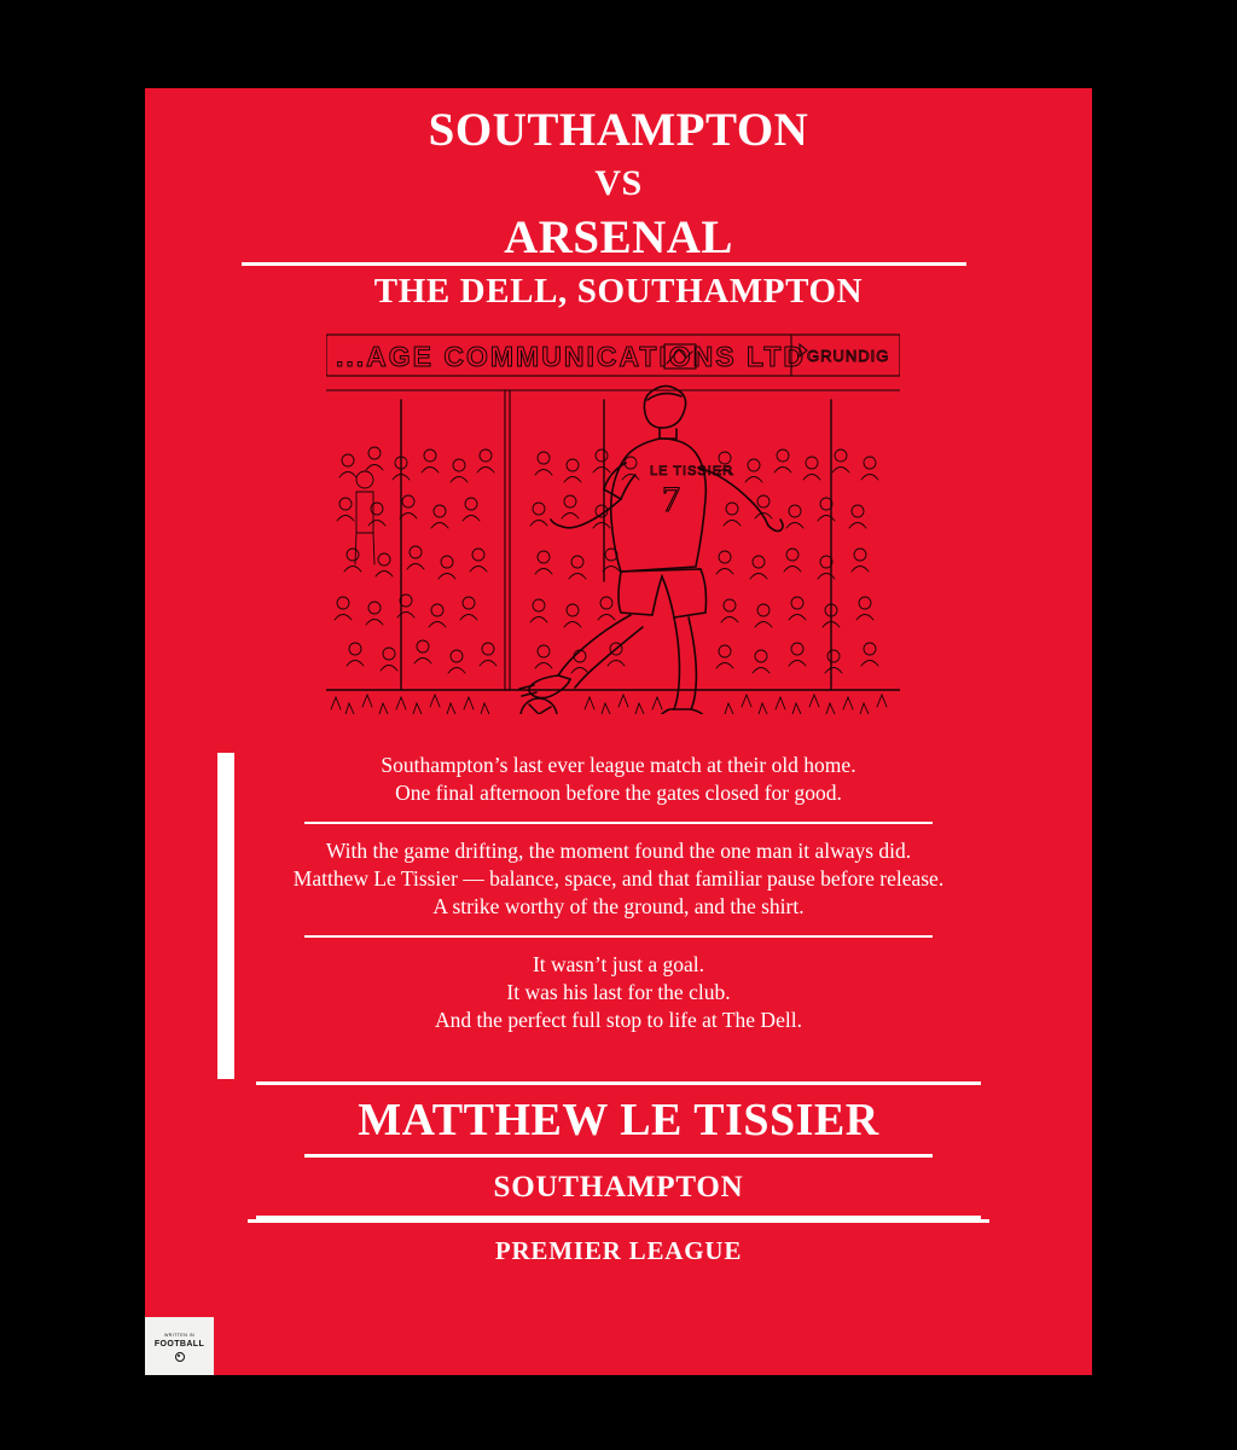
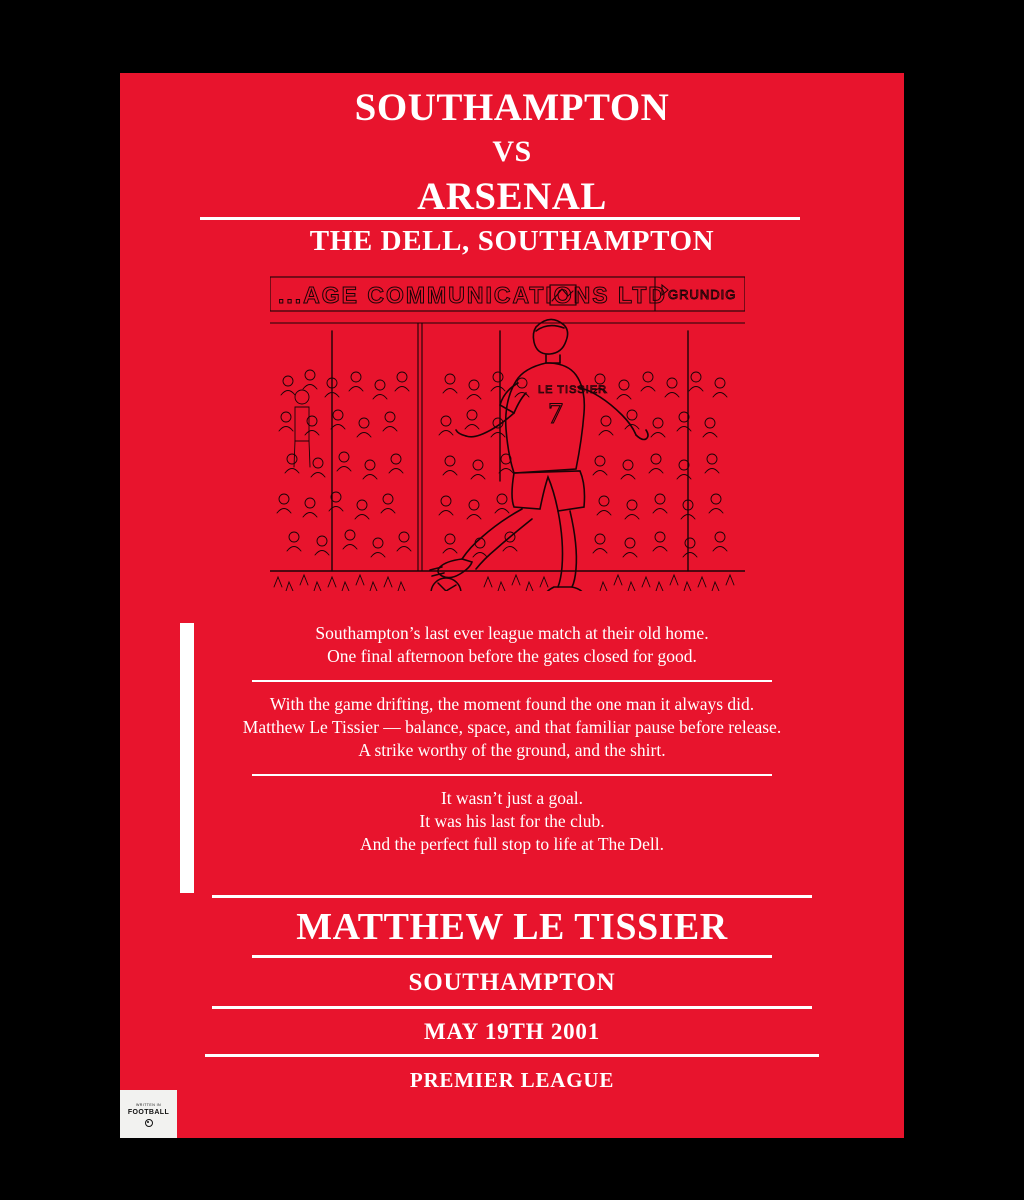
  SOUTHAMPTON
  VS
  ARSENAL
  THE DELL, SOUTHAMPTON
  ...AGE COMMUNICATONS LTD
  GRUNDIG
  LE TISSIER
  7
  Southampton’s last ever league match at their old home.
  One final afternoon before the gates closed for good.
  With the game drifting, the moment found the one man it always did.
  Matthew Le Tissier — balance, space, and that familiar pause before release.
  A strike worthy of the ground, and the shirt.
  It wasn’t just a goal.
  It was his last for the club.
  And the perfect full stop to life at The Dell.
  MATTHEW LE TISSIER
  SOUTHAMPTON
+ MAY 19TH 2001
  PREMIER LEAGUE
